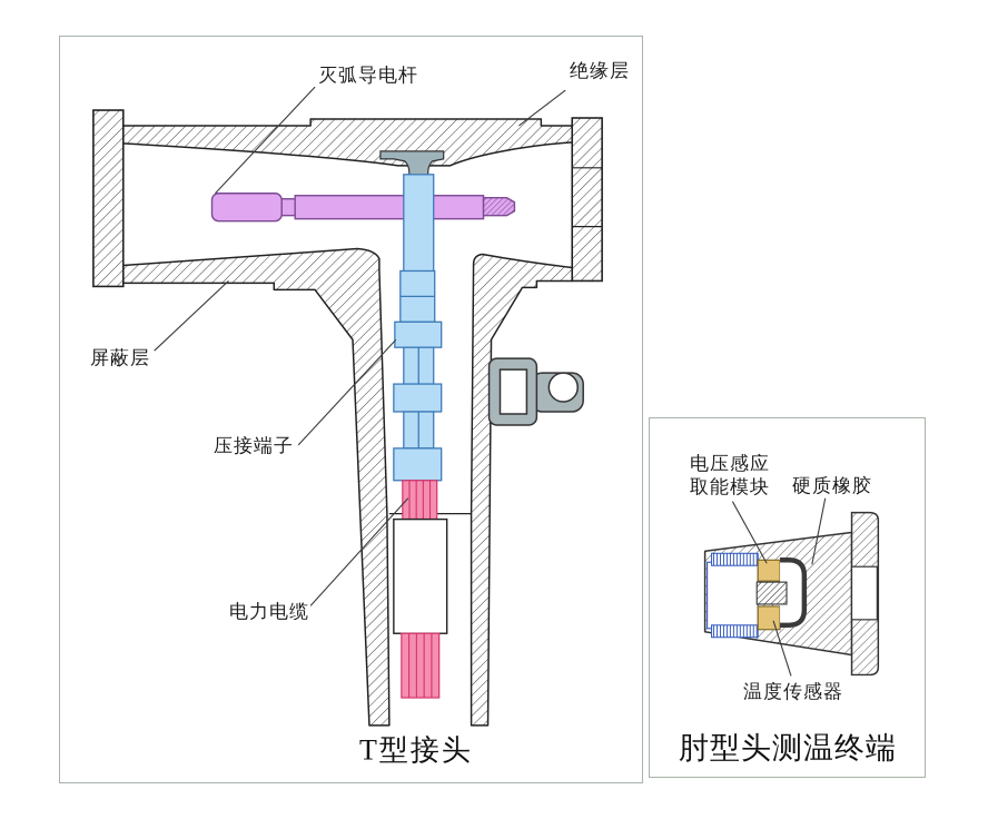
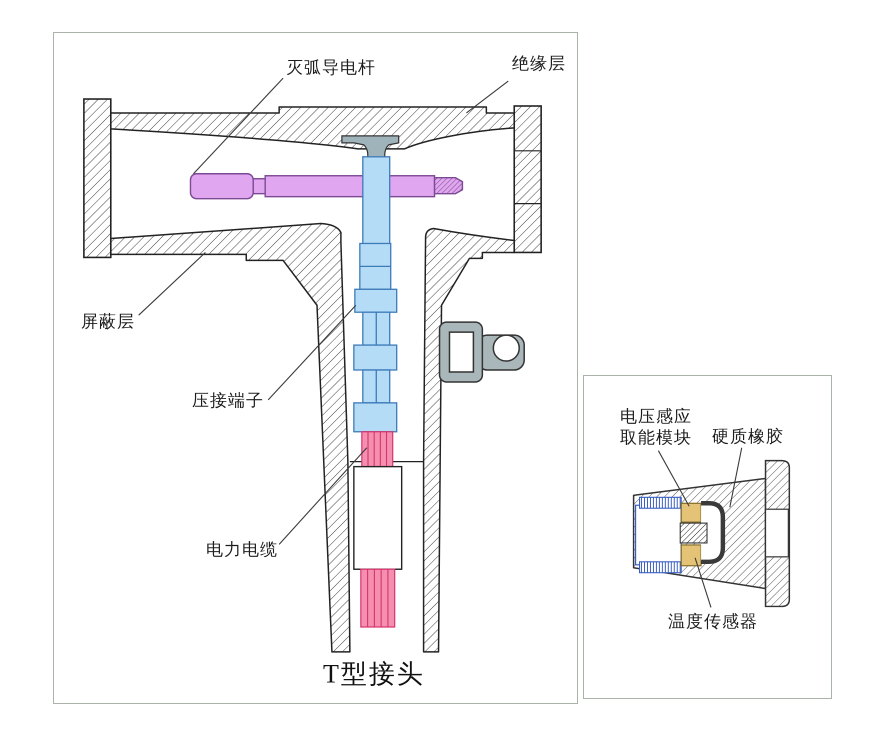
  灭弧导电杆
  绝缘层
  屏蔽层
  压接端子
  电力电缆
  T型接头
  电压感应
  取能模块
  硬质橡胶
  温度传感器
- 肘型头测温终端
